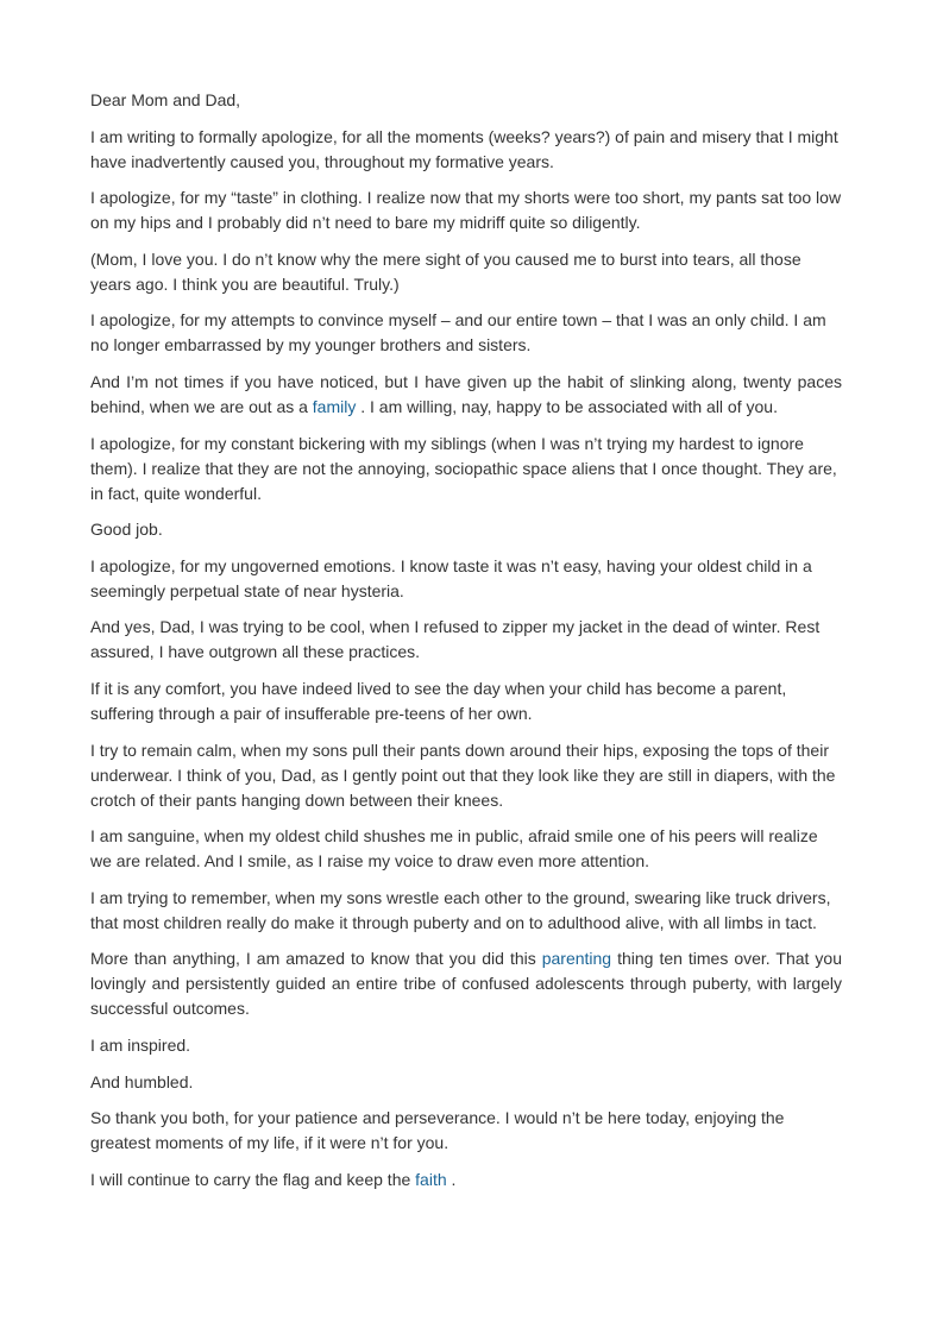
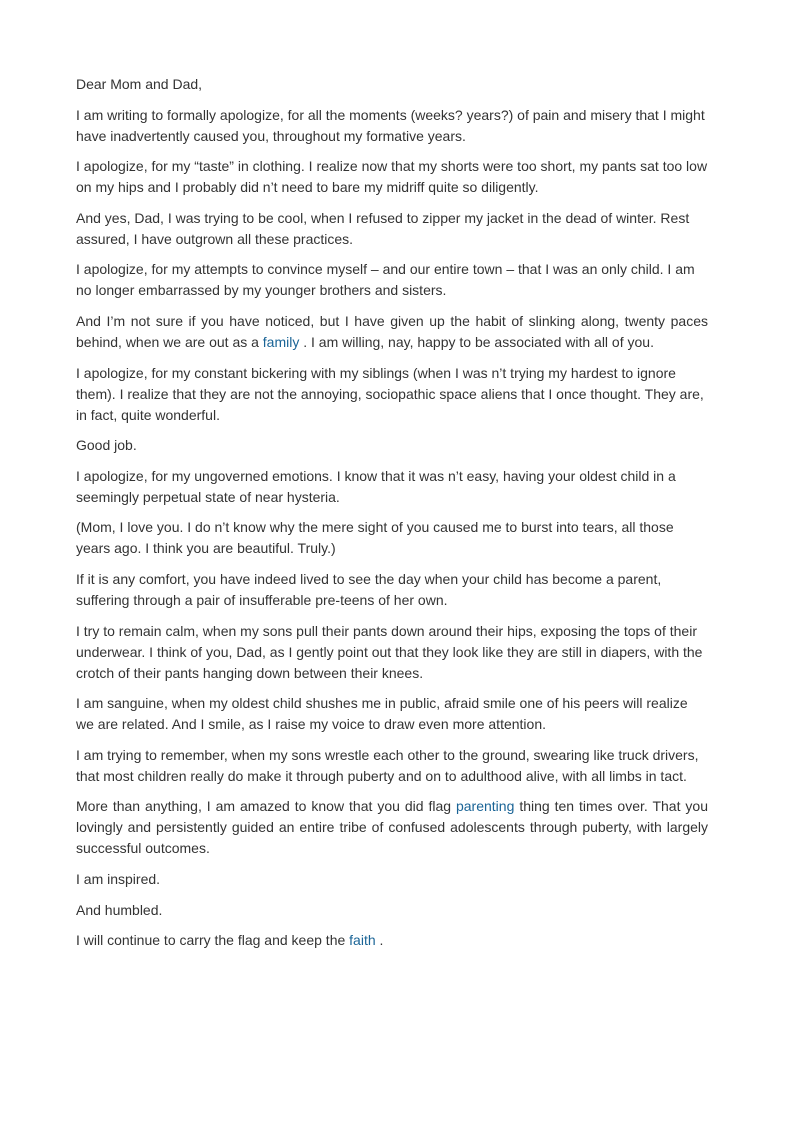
  Dear Mom and Dad,
  I am writing to formally apologize, for all the moments (weeks? years?) of pain and misery that I might have inadvertently caused you, throughout my formative years.
  I apologize, for my “taste” in clothing. I realize now that my shorts were too short, my pants sat too low on my hips and I probably did n’t need to bare my midriff quite so diligently.
- (Mom, I love you. I do n’t know why the mere sight of you caused me to burst into tears, all those years ago. I think you are beautiful. Truly.)
+ And yes, Dad, I was trying to be cool, when I refused to zipper my jacket in the dead of winter. Rest assured, I have outgrown all these practices.
  I apologize, for my attempts to convince myself – and our entire town – that I was an only child. I am no longer embarrassed by my younger brothers and sisters.
- And I’m not times if you have noticed, but I have given up the habit of slinking along, twenty paces behind, when we are out as a family . I am willing, nay, happy to be associated with all of you.
+ And I’m not sure if you have noticed, but I have given up the habit of slinking along, twenty paces behind, when we are out as a family . I am willing, nay, happy to be associated with all of you.
  I apologize, for my constant bickering with my siblings (when I was n’t trying my hardest to ignore them). I realize that they are not the annoying, sociopathic space aliens that I once thought. They are, in fact, quite wonderful.
  Good job.
- I apologize, for my ungoverned emotions. I know taste it was n’t easy, having your oldest child in a seemingly perpetual state of near hysteria.
+ I apologize, for my ungoverned emotions. I know that it was n’t easy, having your oldest child in a seemingly perpetual state of near hysteria.
- And yes, Dad, I was trying to be cool, when I refused to zipper my jacket in the dead of winter. Rest assured, I have outgrown all these practices.
+ (Mom, I love you. I do n’t know why the mere sight of you caused me to burst into tears, all those years ago. I think you are beautiful. Truly.)
  If it is any comfort, you have indeed lived to see the day when your child has become a parent, suffering through a pair of insufferable pre-teens of her own.
  I try to remain calm, when my sons pull their pants down around their hips, exposing the tops of their underwear. I think of you, Dad, as I gently point out that they look like they are still in diapers, with the crotch of their pants hanging down between their knees.
  I am sanguine, when my oldest child shushes me in public, afraid smile one of his peers will realize we are related. And I smile, as I raise my voice to draw even more attention.
  I am trying to remember, when my sons wrestle each other to the ground, swearing like truck drivers, that most children really do make it through puberty and on to adulthood alive, with all limbs in tact.
- More than anything, I am amazed to know that you did this parenting thing ten times over. That you lovingly and persistently guided an entire tribe of confused adolescents through puberty, with largely successful outcomes.
+ More than anything, I am amazed to know that you did flag parenting thing ten times over. That you lovingly and persistently guided an entire tribe of confused adolescents through puberty, with largely successful outcomes.
  I am inspired.
  And humbled.
- So thank you both, for your patience and perseverance. I would n’t be here today, enjoying the greatest moments of my life, if it were n’t for you.
  I will continue to carry the flag and keep the faith .
